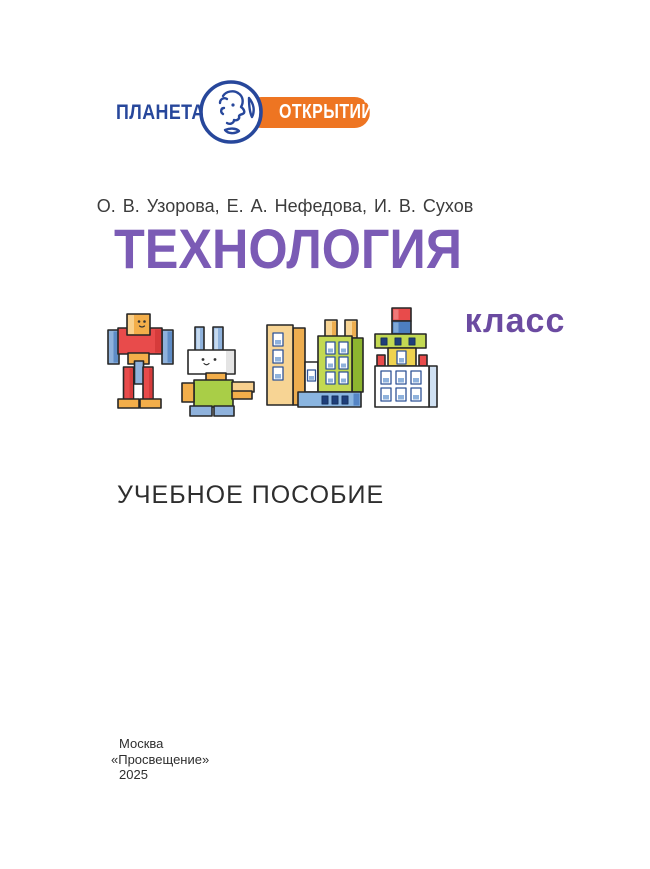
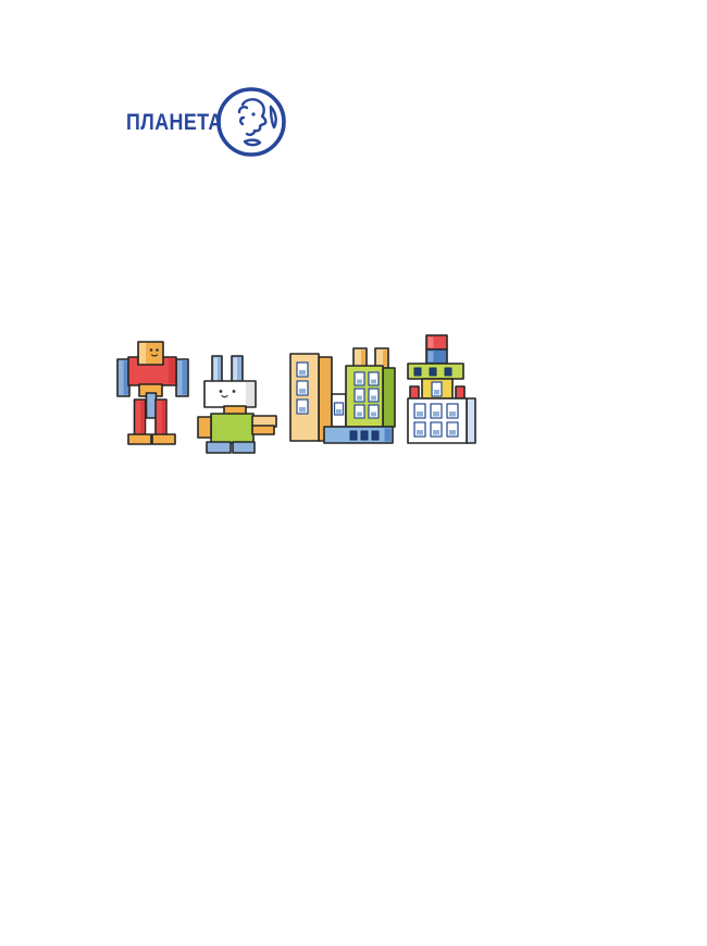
  ПЛАНЕТА
- ОТКРЫТИЙ
- О. В. Узорова, Е. А. Нефедова, И. В. Сухов
- ТЕХНОЛОГИЯ
- класс
- УЧЕБНОЕ ПОСОБИЕ
- Москва
- «Просвещение»
- 2025
